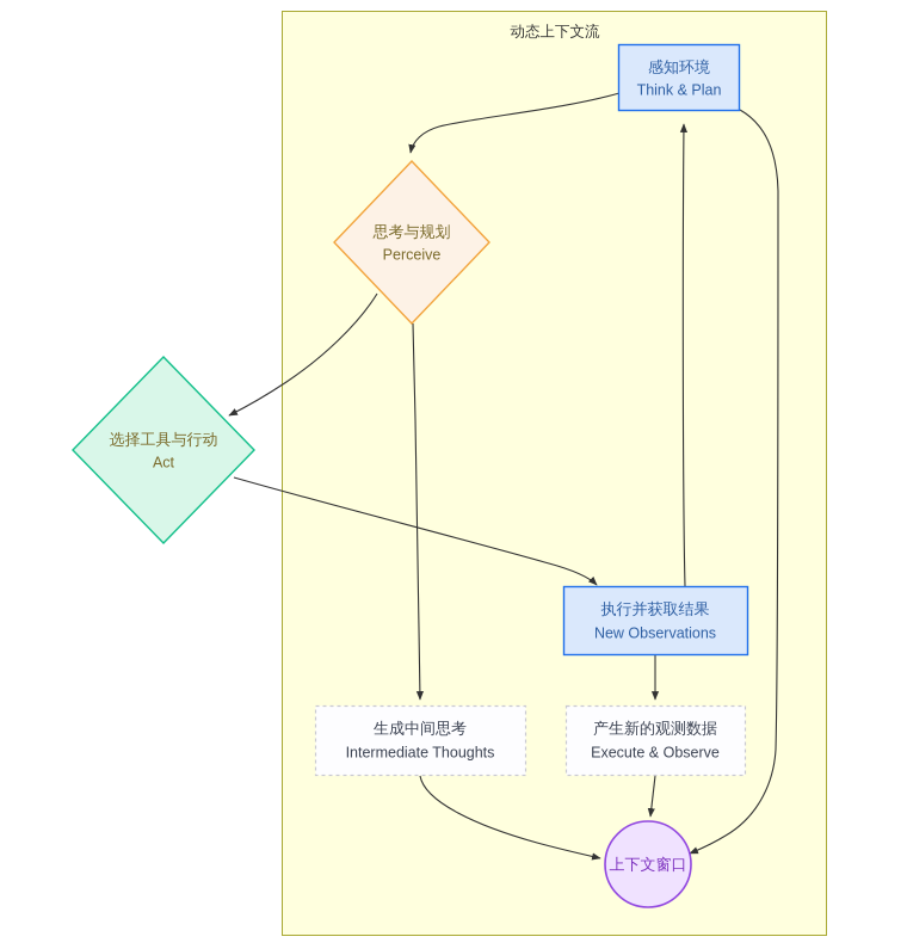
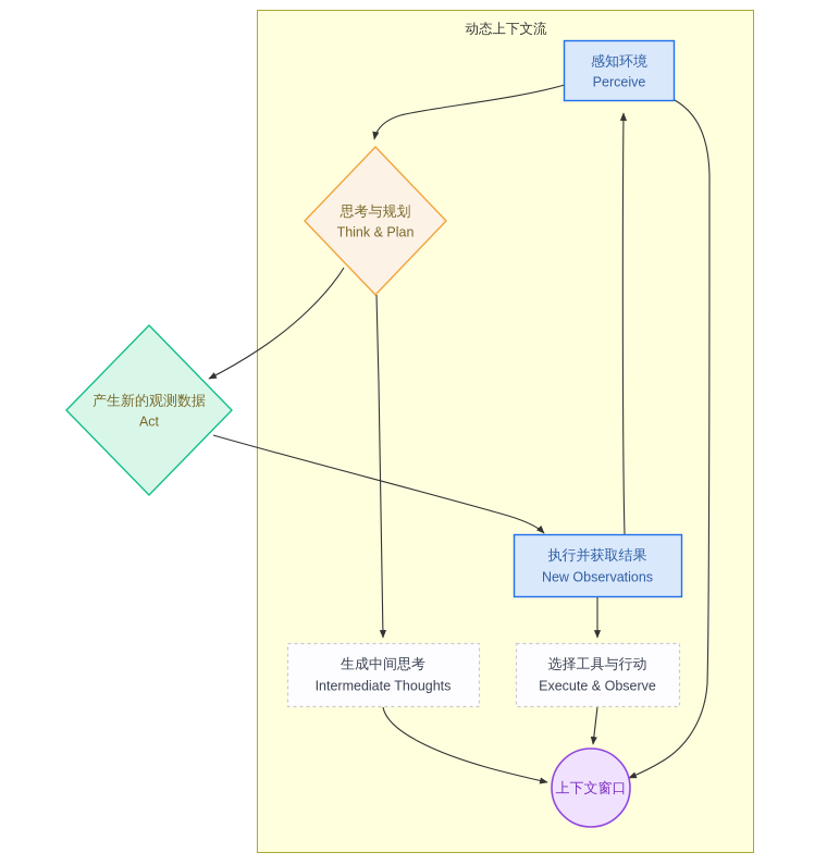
  动态上下文流
  感知环境
- Think & Plan
+ Perceive
  思考与规划
- Perceive
+ Think & Plan
- 选择工具与行动
+ 产生新的观测数据
  Act
  执行并获取结果
  New Observations
  生成中间思考
  Intermediate Thoughts
- 产生新的观测数据
+ 选择工具与行动
  Execute & Observe
  上下文窗口
